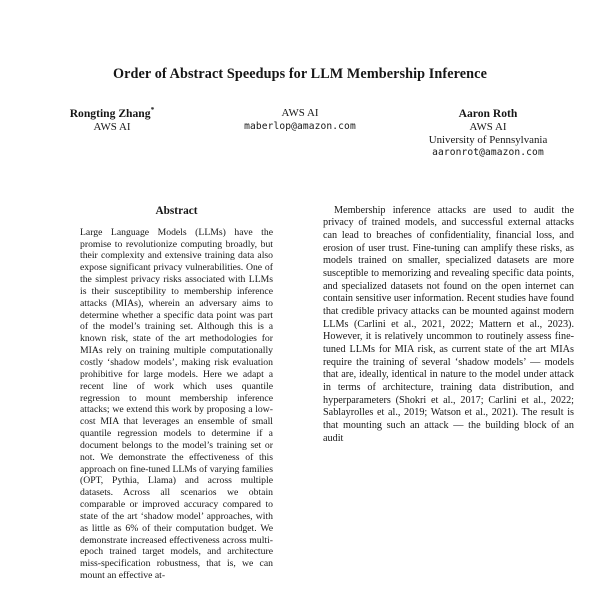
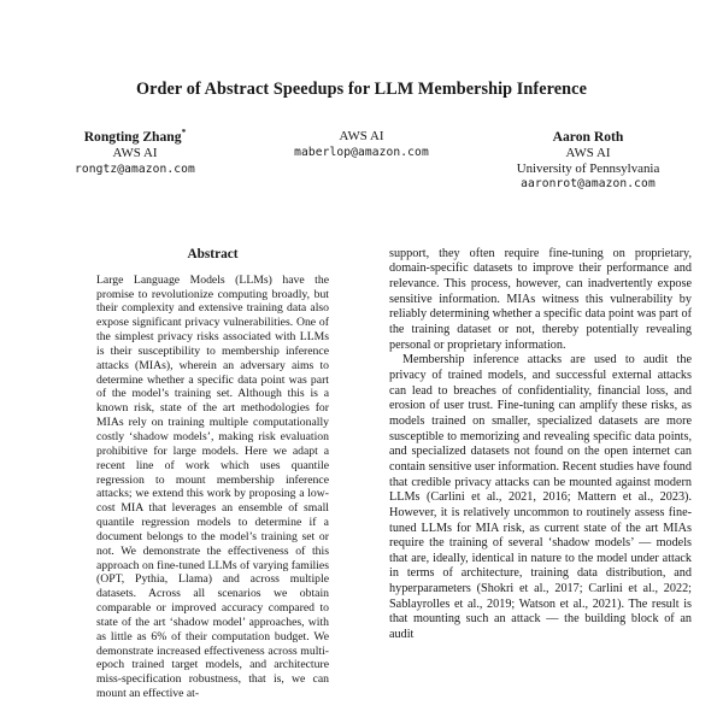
  Order of Abstract Speedups for LLM Membership Inference
  Rongting Zhang*
  AWS AI
+ rongtz@amazon.com
  AWS AI
  maberlop@amazon.com
  Aaron Roth
  AWS AI
  University of Pennsylvania
  aaronrot@amazon.com
  Abstract
  Large Language Models (LLMs) have the promise to revolutionize computing broadly, but their complexity and extensive training data also expose significant privacy vulnerabilities. One of the simplest privacy risks associated with LLMs is their susceptibility to membership inference attacks (MIAs), wherein an adversary aims to determine whether a specific data point was part of the model’s training set. Although this is a known risk, state of the art methodologies for MIAs rely on training multiple computationally costly ‘shadow models’, making risk evaluation prohibitive for large models. Here we adapt a recent line of work which uses quantile regression to mount membership inference attacks; we extend this work by proposing a low-cost MIA that leverages an ensemble of small quantile regression models to determine if a document belongs to the model’s training set or not. We demonstrate the effectiveness of this approach on fine-tuned LLMs of varying families (OPT, Pythia, Llama) and across multiple datasets. Across all scenarios we obtain comparable or improved accuracy compared to state of the art ‘shadow model’ approaches, with as little as 6% of their computation budget. We demonstrate increased effectiveness across multi-epoch trained target models, and architecture miss-specification robustness, that is, we can mount an effective at-
+ support, they often require fine-tuning on proprietary, domain-specific datasets to improve their performance and relevance. This process, however, can inadvertently expose sensitive information. MIAs witness this vulnerability by reliably determining whether a specific data point was part of the training dataset or not, thereby potentially revealing personal or proprietary information.
- Membership inference attacks are used to audit the privacy of trained models, and successful external attacks can lead to breaches of confidentiality, financial loss, and erosion of user trust. Fine-tuning can amplify these risks, as models trained on smaller, specialized datasets are more susceptible to memorizing and revealing specific data points, and specialized datasets not found on the open internet can contain sensitive user information. Recent studies have found that credible privacy attacks can be mounted against modern LLMs (Carlini et al., 2021, 2022; Mattern et al., 2023). However, it is relatively uncommon to routinely assess fine-tuned LLMs for MIA risk, as current state of the art MIAs require the training of several ‘shadow models’ — models that are, ideally, identical in nature to the model under attack in terms of architecture, training data distribution, and hyperparameters (Shokri et al., 2017; Carlini et al., 2022; Sablayrolles et al., 2019; Watson et al., 2021). The result is that mounting such an attack — the building block of an audit
+ Membership inference attacks are used to audit the privacy of trained models, and successful external attacks can lead to breaches of confidentiality, financial loss, and erosion of user trust. Fine-tuning can amplify these risks, as models trained on smaller, specialized datasets are more susceptible to memorizing and revealing specific data points, and specialized datasets not found on the open internet can contain sensitive user information. Recent studies have found that credible privacy attacks can be mounted against modern LLMs (Carlini et al., 2021, 2016; Mattern et al., 2023). However, it is relatively uncommon to routinely assess fine-tuned LLMs for MIA risk, as current state of the art MIAs require the training of several ‘shadow models’ — models that are, ideally, identical in nature to the model under attack in terms of architecture, training data distribution, and hyperparameters (Shokri et al., 2017; Carlini et al., 2022; Sablayrolles et al., 2019; Watson et al., 2021). The result is that mounting such an attack — the building block of an audit
